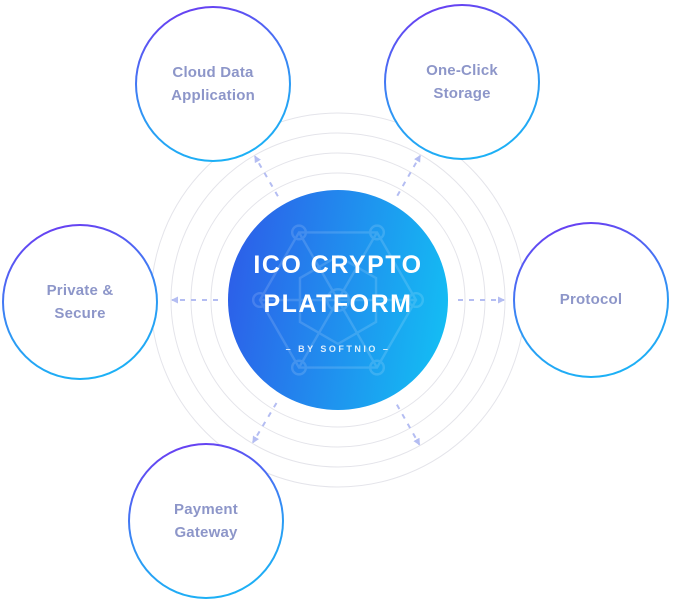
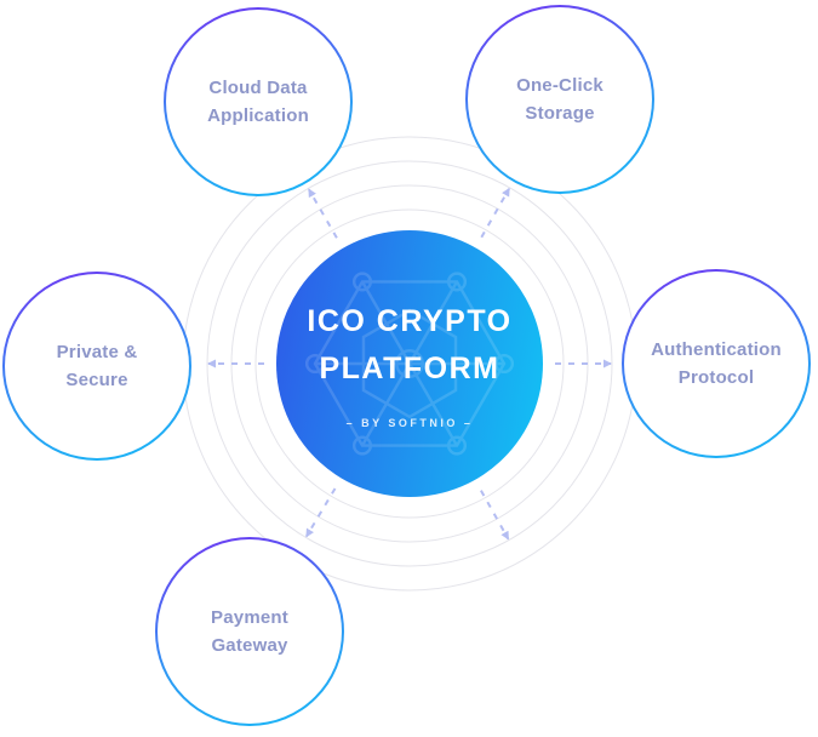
  ICO CRYPTO
  PLATFORM
  – BY SOFTNIO –
  Cloud Data
  Application
  One-Click
  Storage
  Private &
  Secure
+ Authentication
  Protocol
  Payment
  Gateway
